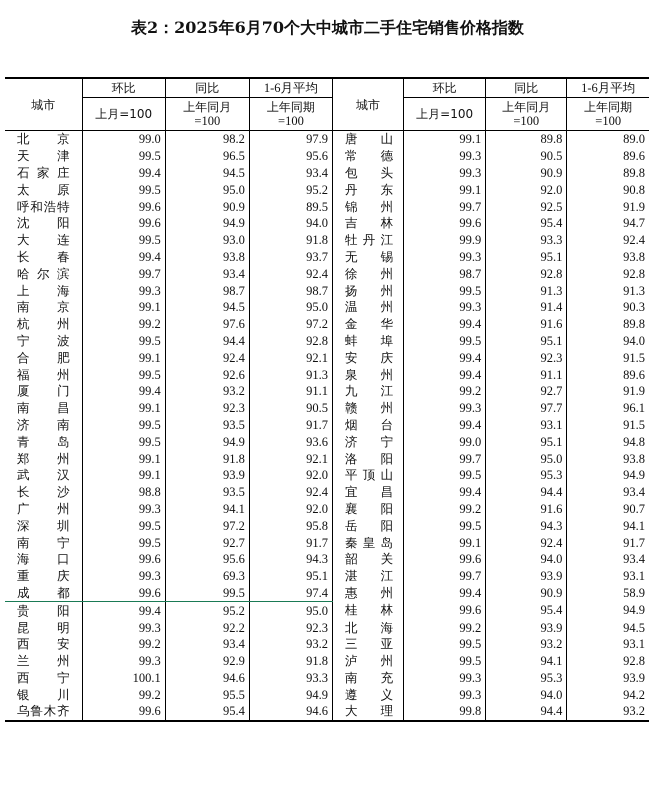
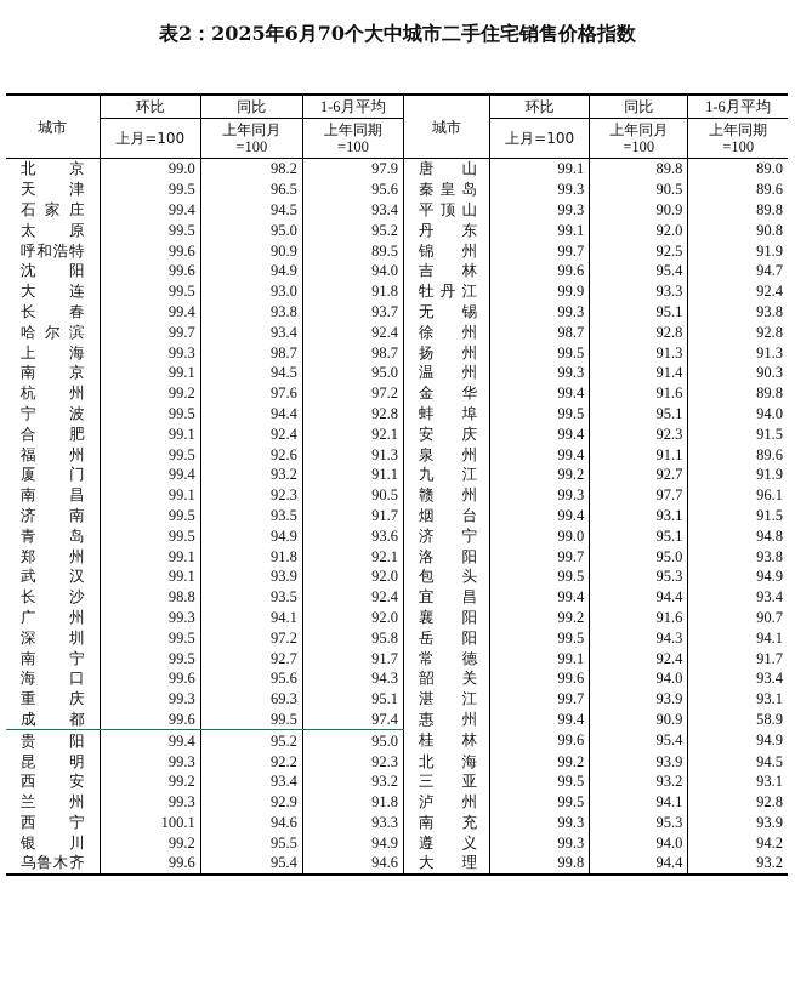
  表2：2025年6月70个大中城市二手住宅销售价格指数
  城市	环比	同比	1-6月平均	城市	环比	同比	1-6月平均
  上月=100	上年同月=100	上年同期=100	上月=100	上年同月=100	上年同期=100
  北京	99.0	98.2	97.9	唐山	99.1	89.8	89.0
- 天津	99.5	96.5	95.6	常德	99.3	90.5	89.6
+ 天津	99.5	96.5	95.6	秦皇岛	99.3	90.5	89.6
- 石家庄	99.4	94.5	93.4	包头	99.3	90.9	89.8
+ 石家庄	99.4	94.5	93.4	平顶山	99.3	90.9	89.8
  太原	99.5	95.0	95.2	丹东	99.1	92.0	90.8
  呼和浩特	99.6	90.9	89.5	锦州	99.7	92.5	91.9
  沈阳	99.6	94.9	94.0	吉林	99.6	95.4	94.7
  大连	99.5	93.0	91.8	牡丹江	99.9	93.3	92.4
  长春	99.4	93.8	93.7	无锡	99.3	95.1	93.8
  哈尔滨	99.7	93.4	92.4	徐州	98.7	92.8	92.8
  上海	99.3	98.7	98.7	扬州	99.5	91.3	91.3
  南京	99.1	94.5	95.0	温州	99.3	91.4	90.3
  杭州	99.2	97.6	97.2	金华	99.4	91.6	89.8
  宁波	99.5	94.4	92.8	蚌埠	99.5	95.1	94.0
  合肥	99.1	92.4	92.1	安庆	99.4	92.3	91.5
  福州	99.5	92.6	91.3	泉州	99.4	91.1	89.6
  厦门	99.4	93.2	91.1	九江	99.2	92.7	91.9
  南昌	99.1	92.3	90.5	赣州	99.3	97.7	96.1
  济南	99.5	93.5	91.7	烟台	99.4	93.1	91.5
  青岛	99.5	94.9	93.6	济宁	99.0	95.1	94.8
  郑州	99.1	91.8	92.1	洛阳	99.7	95.0	93.8
- 武汉	99.1	93.9	92.0	平顶山	99.5	95.3	94.9
+ 武汉	99.1	93.9	92.0	包头	99.5	95.3	94.9
  长沙	98.8	93.5	92.4	宜昌	99.4	94.4	93.4
  广州	99.3	94.1	92.0	襄阳	99.2	91.6	90.7
  深圳	99.5	97.2	95.8	岳阳	99.5	94.3	94.1
- 南宁	99.5	92.7	91.7	秦皇岛	99.1	92.4	91.7
+ 南宁	99.5	92.7	91.7	常德	99.1	92.4	91.7
  海口	99.6	95.6	94.3	韶关	99.6	94.0	93.4
  重庆	99.3	69.3	95.1	湛江	99.7	93.9	93.1
  成都	99.6	99.5	97.4	惠州	99.4	90.9	58.9
  贵阳	99.4	95.2	95.0	桂林	99.6	95.4	94.9
  昆明	99.3	92.2	92.3	北海	99.2	93.9	94.5
  西安	99.2	93.4	93.2	三亚	99.5	93.2	93.1
  兰州	99.3	92.9	91.8	泸州	99.5	94.1	92.8
  西宁	100.1	94.6	93.3	南充	99.3	95.3	93.9
  银川	99.2	95.5	94.9	遵义	99.3	94.0	94.2
  乌鲁木齐	99.6	95.4	94.6	大理	99.8	94.4	93.2
